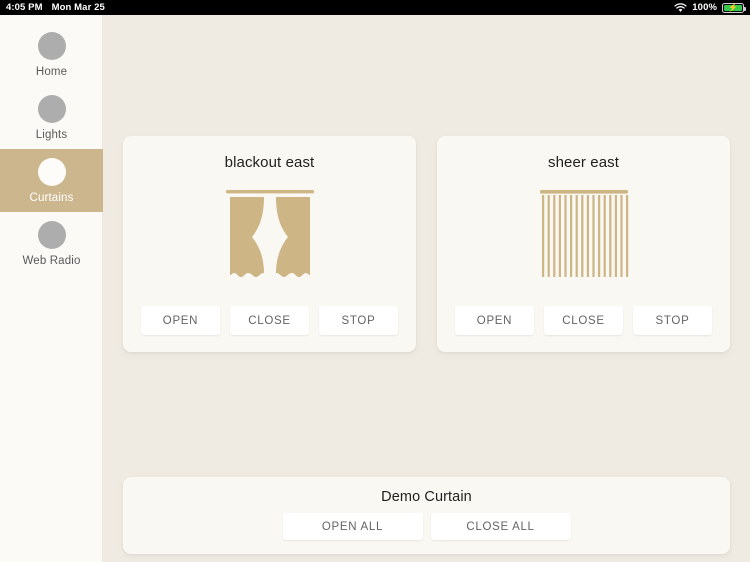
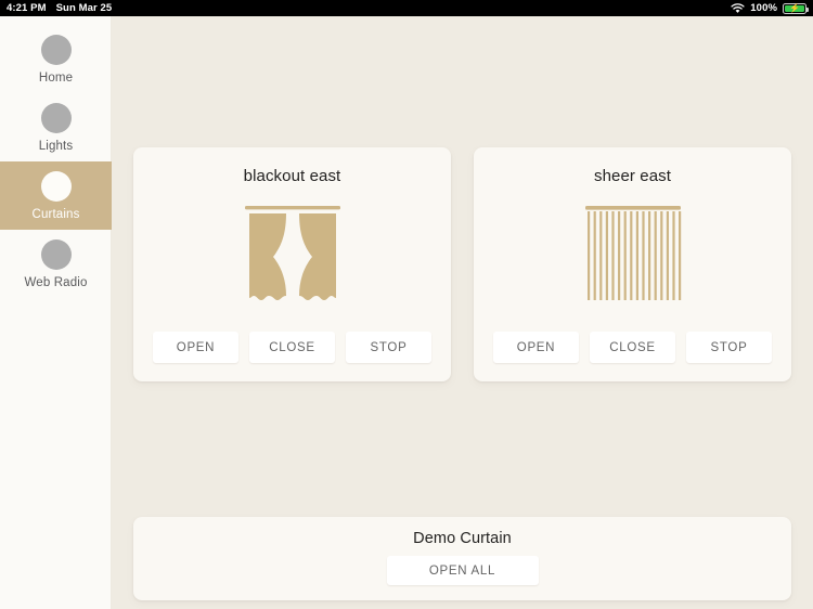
- 4:05 PM
+ 4:21 PM
- Mon Mar 25
+ Sun Mar 25
  100%
  ⚡
  Home
  Lights
  Curtains
  Web Radio
  blackout east
  OPEN
  CLOSE
  STOP
  sheer east
  OPEN
  CLOSE
  STOP
  Demo Curtain
  OPEN ALL
- CLOSE ALL
